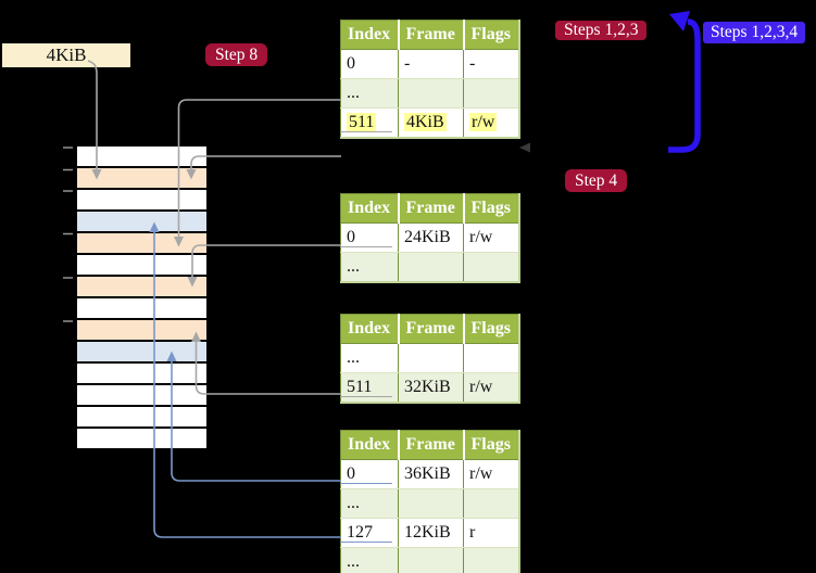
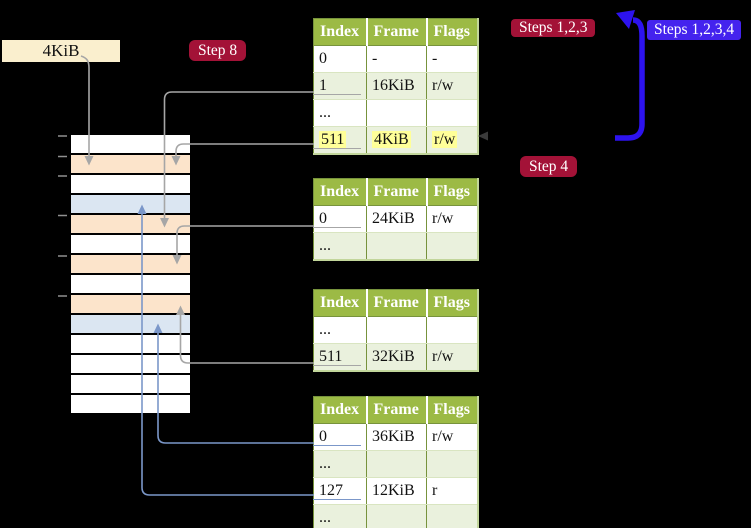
  4KiB
  Step 8
  Steps 1,2,3
  Steps 1,2,3,4
  Step 4
  Index	Frame	Flags
  0	-	-
+ 1	16KiB	r/w
  ...
  511	4KiB	r/w
  Index	Frame	Flags
  0	24KiB	r/w
  ...
  Index	Frame	Flags
  ...
  511	32KiB	r/w
  Index	Frame	Flags
  0	36KiB	r/w
  ...
  127	12KiB	r
  ...
